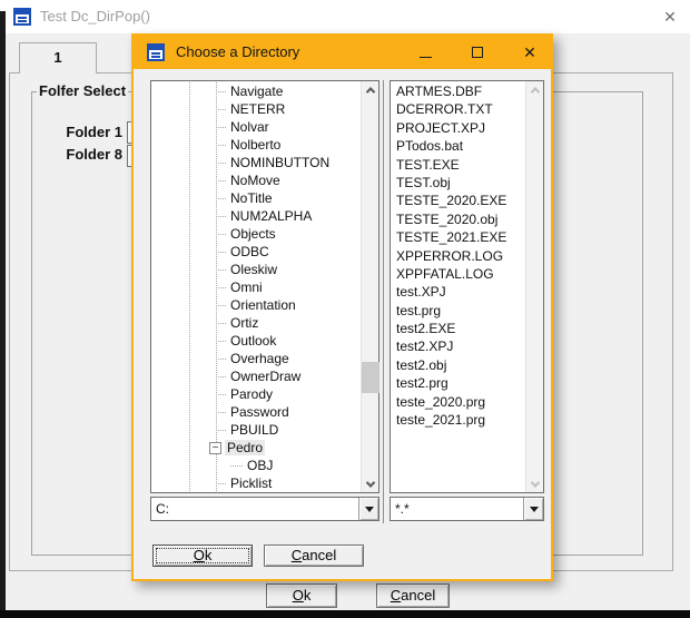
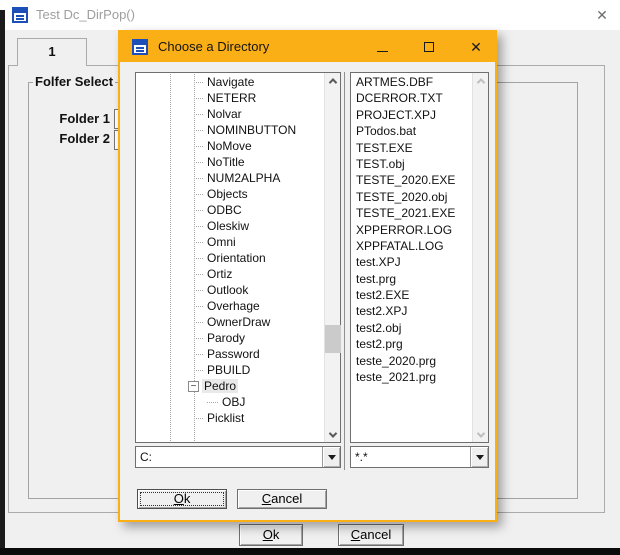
  Test Dc_DirPop()
  ✕
  1
  Folfer Select
  Folder 1
- Folder 8
+ Folder 2
  Ok
  Cancel
  Choose a Directory
  ✕
  Navigate
  NETERR
  Nolvar
- Nolberto
  NOMINBUTTON
  NoMove
  NoTitle
  NUM2ALPHA
  Objects
  ODBC
  Oleskiw
  Omni
  Orientation
  Ortiz
  Outlook
  Overhage
  OwnerDraw
  Parody
  Password
  PBUILD
  −
  Pedro
  OBJ
  Picklist
  ARTMES.DBF
  DCERROR.TXT
  PROJECT.XPJ
  PTodos.bat
  TEST.EXE
  TEST.obj
  TESTE_2020.EXE
  TESTE_2020.obj
  TESTE_2021.EXE
  XPPERROR.LOG
  XPPFATAL.LOG
  test.XPJ
  test.prg
  test2.EXE
  test2.XPJ
  test2.obj
  test2.prg
  teste_2020.prg
  teste_2021.prg
  C:
  *.*
  Ok
  Cancel
